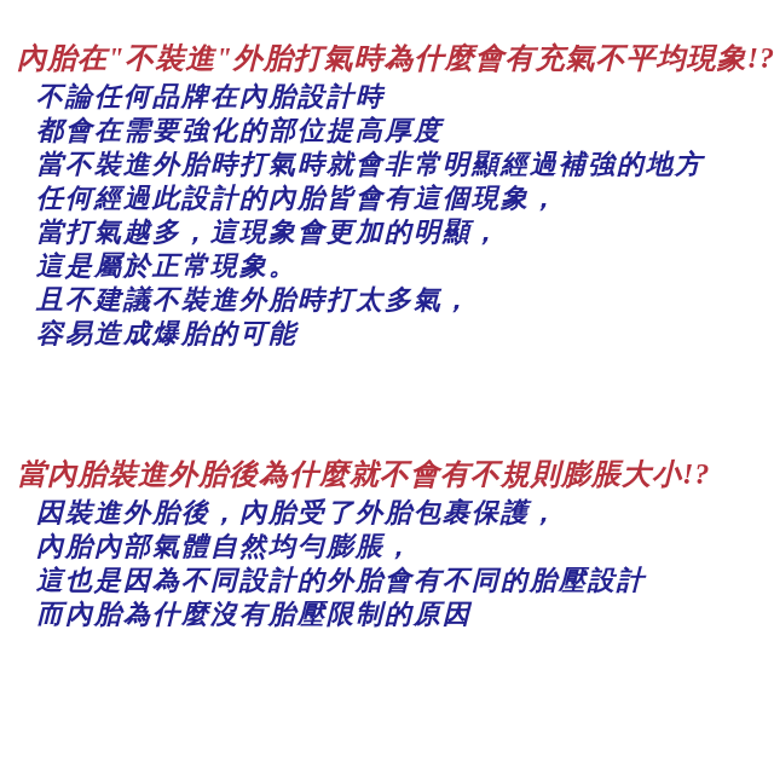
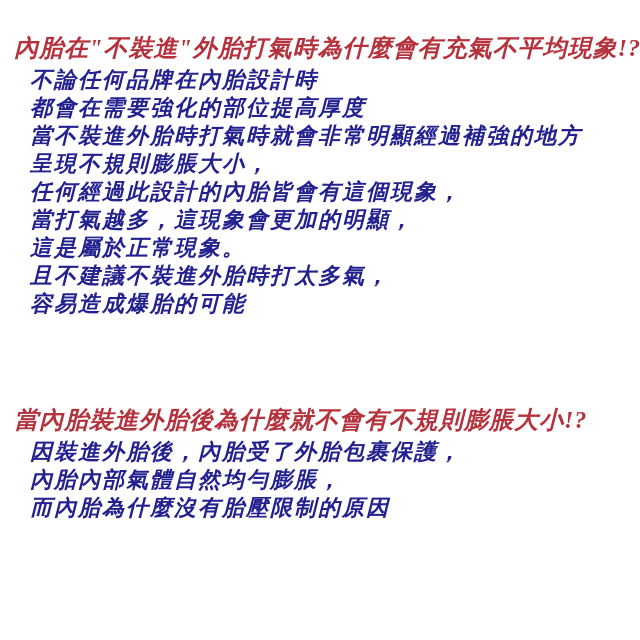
  內胎在"不裝進"外胎打氣時為什麼會有充氣不平均現象!?
  不論任何品牌在內胎設計時
  都會在需要強化的部位提高厚度
  當不裝進外胎時打氣時就會非常明顯經過補強的地方
+ 呈現不規則膨脹大小，
  任何經過此設計的內胎皆會有這個現象，
  當打氣越多，這現象會更加的明顯，
  這是屬於正常現象。
  且不建議不裝進外胎時打太多氣，
  容易造成爆胎的可能
  當內胎裝進外胎後為什麼就不會有不規則膨脹大小!?
  因裝進外胎後，內胎受了外胎包裹保護，
  內胎內部氣體自然均勻膨脹，
- 這也是因為不同設計的外胎會有不同的胎壓設計
  而內胎為什麼沒有胎壓限制的原因
